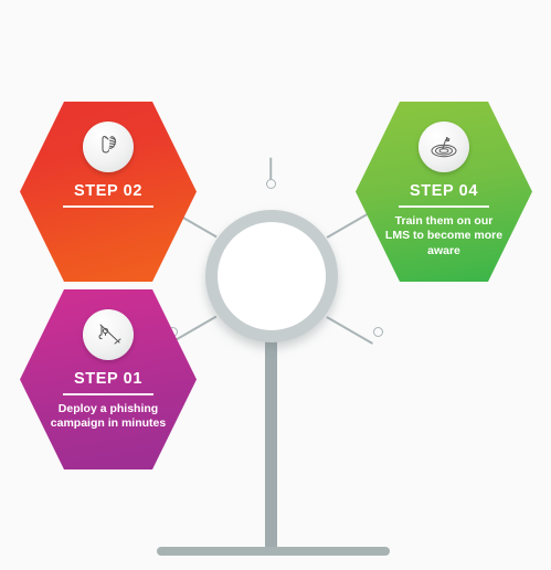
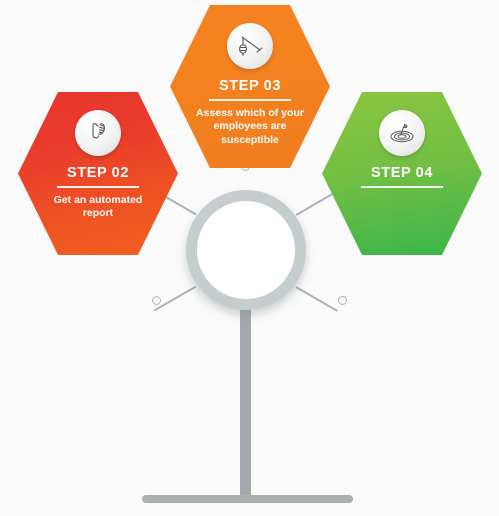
+ STEP 03
+ Assess which of your employees are susceptible
  STEP 02
+ Get an automated report
  STEP 04
- Train them on our LMS to become more aware
- STEP 01
- Deploy a phishing campaign in minutes
